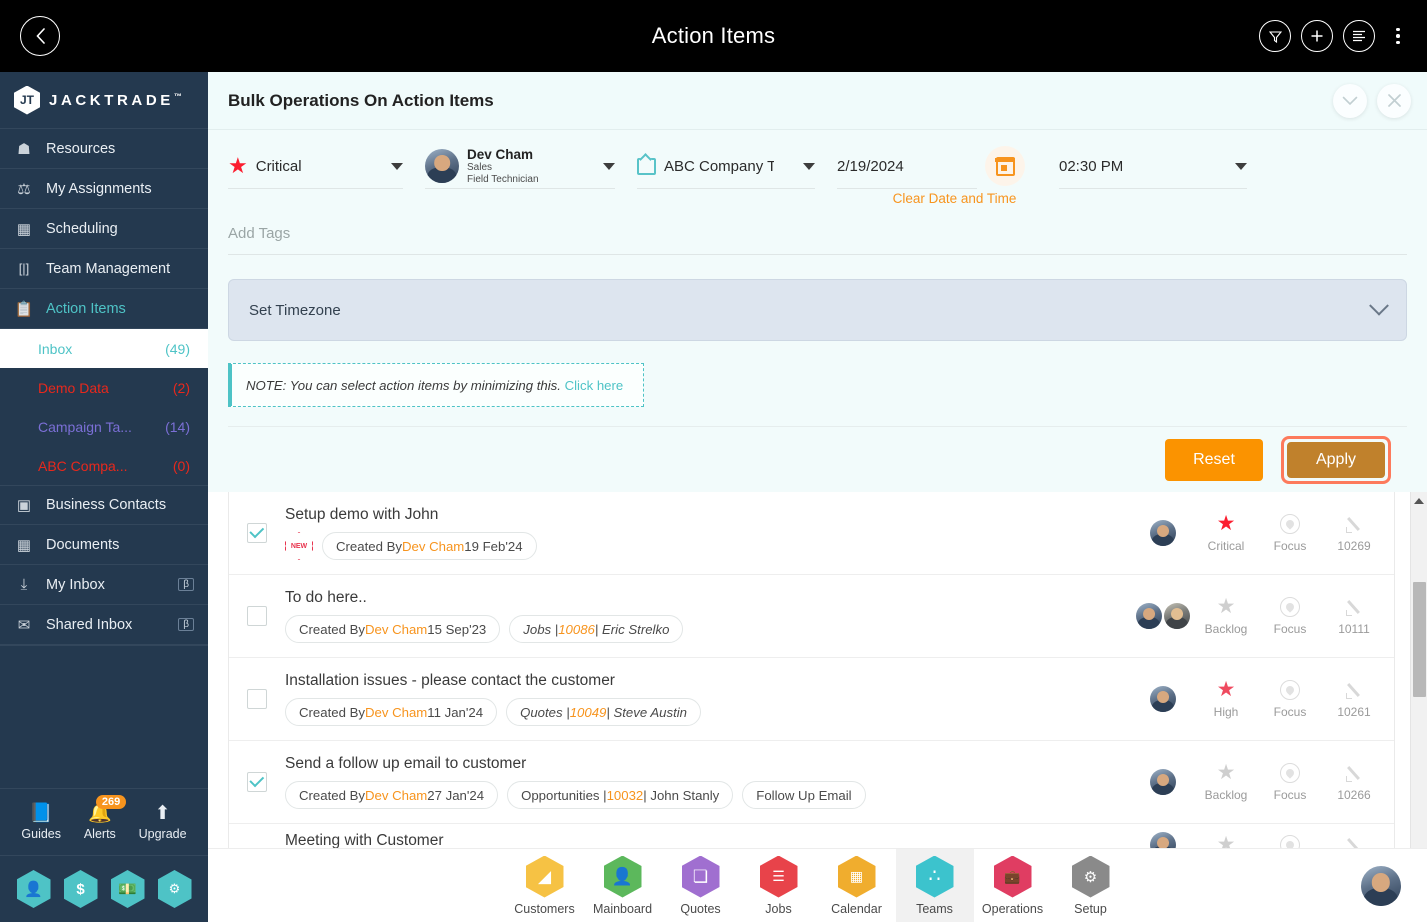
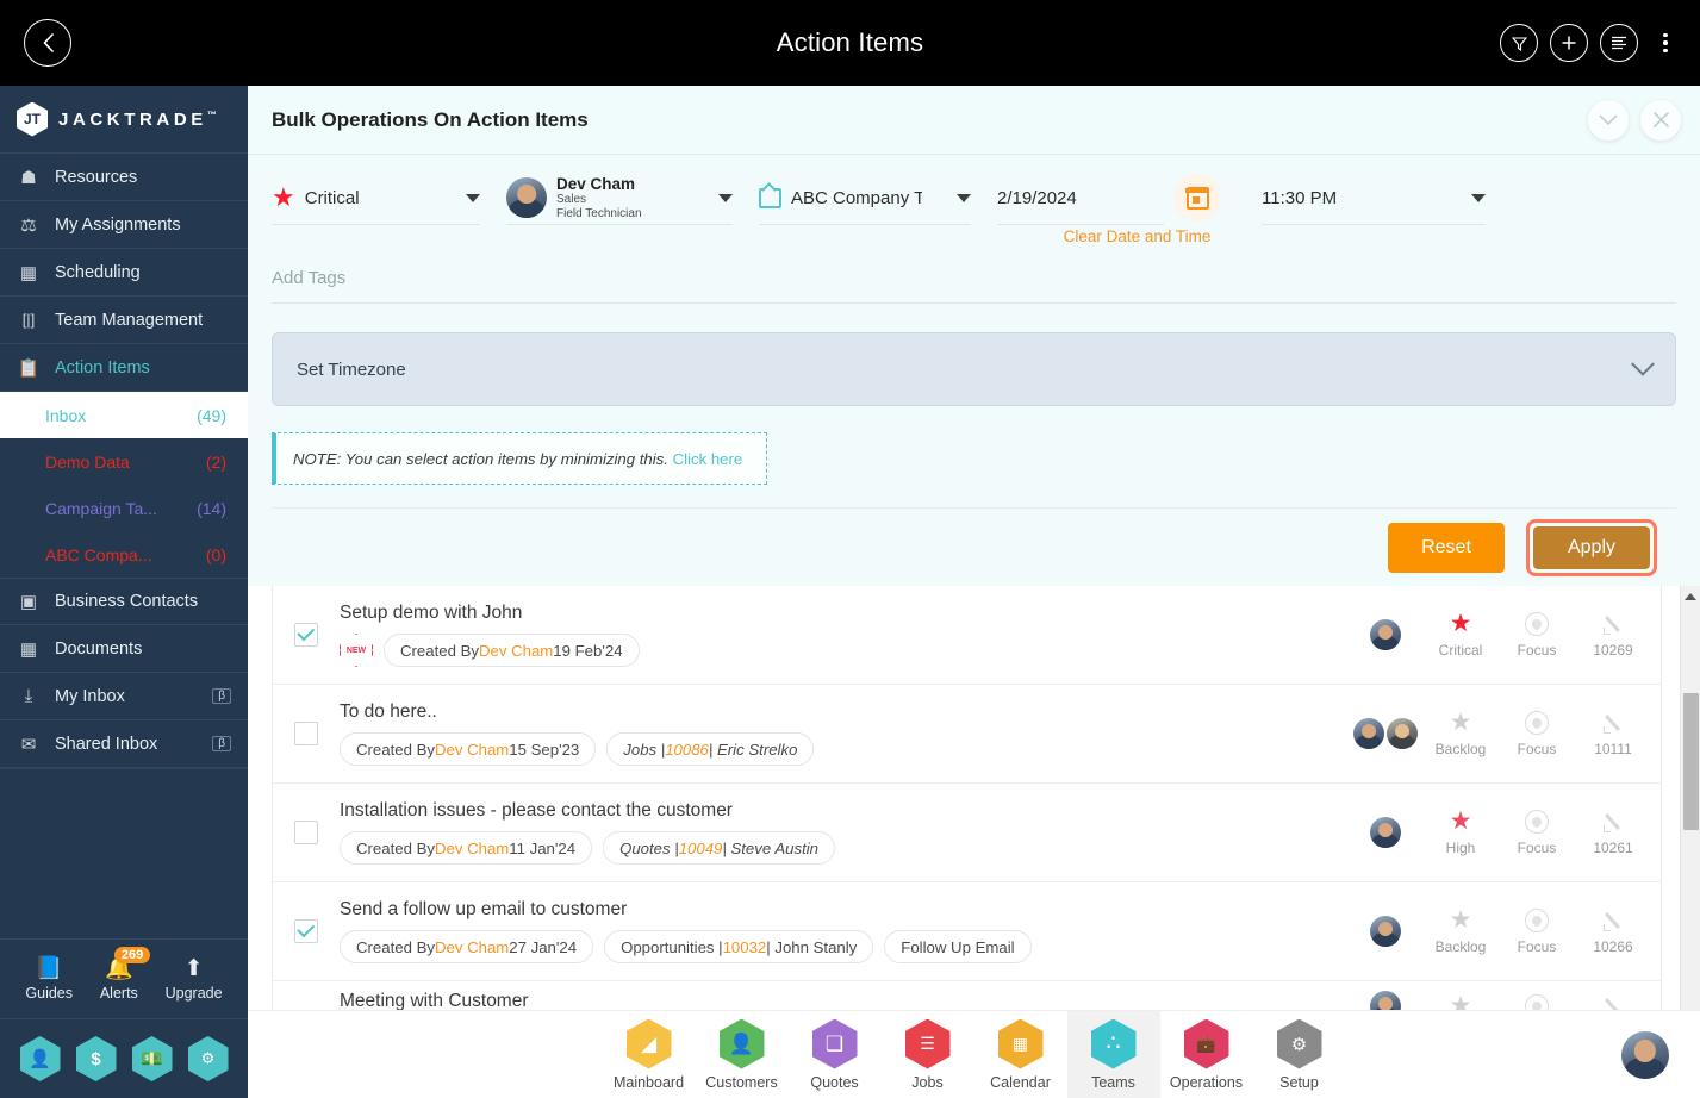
  Action Items
  JT
  JACKTRADE™
  ☗
  Resources
  ⚖
  My Assignments
  ▦
  Scheduling
  [|]
  Team Management
  📋
  Action Items
  Inbox
  (49)
  Demo Data
  (2)
  Campaign Ta...
  (14)
  ABC Compa...
  (0)
  ▣
  Business Contacts
  ▦
  Documents
  ⤓
  My Inbox
  β
  ✉
  Shared Inbox
  β
  📘
  Guides
  269
  🔔
  Alerts
  ⬆
  Upgrade
  👤
  $
  💵
  ⚙
  Bulk Operations On Action Items
  ★
  Critical
  Dev Cham
  Sales
  Field Technician
  ABC Company T
  2/19/2024
- 02:30 PM
+ 11:30 PM
  Clear Date and Time
  Add Tags
  Set Timezone
  NOTE: You can select action items by minimizing this. Click here
  Reset
  Apply
  Setup demo with John
  Created By
  Dev Cham
  19 Feb'24
  ★
  Critical
  Focus
  10269
  To do here..
  Created By
  Dev Cham
  15 Sep'23
  Jobs |
  10086
  | Eric Strelko
  ★
  Backlog
  Focus
  10111
  Installation issues - please contact the customer
  Created By
  Dev Cham
  11 Jan'24
  Quotes |
  10049
  | Steve Austin
  ★
  High
  Focus
  10261
  Send a follow up email to customer
  Created By
  Dev Cham
  27 Jan'24
  Opportunities |
  10032
  | John Stanly
  Follow Up Email
  ★
  Backlog
  Focus
  10266
  Meeting with Customer
  ★
  ◢
- Customers
+ Mainboard
  👤
- Mainboard
+ Customers
  ❏
  Quotes
  ☰
  Jobs
  ▦
  Calendar
  ∴
  Teams
  💼
  Operations
  ⚙
  Setup
